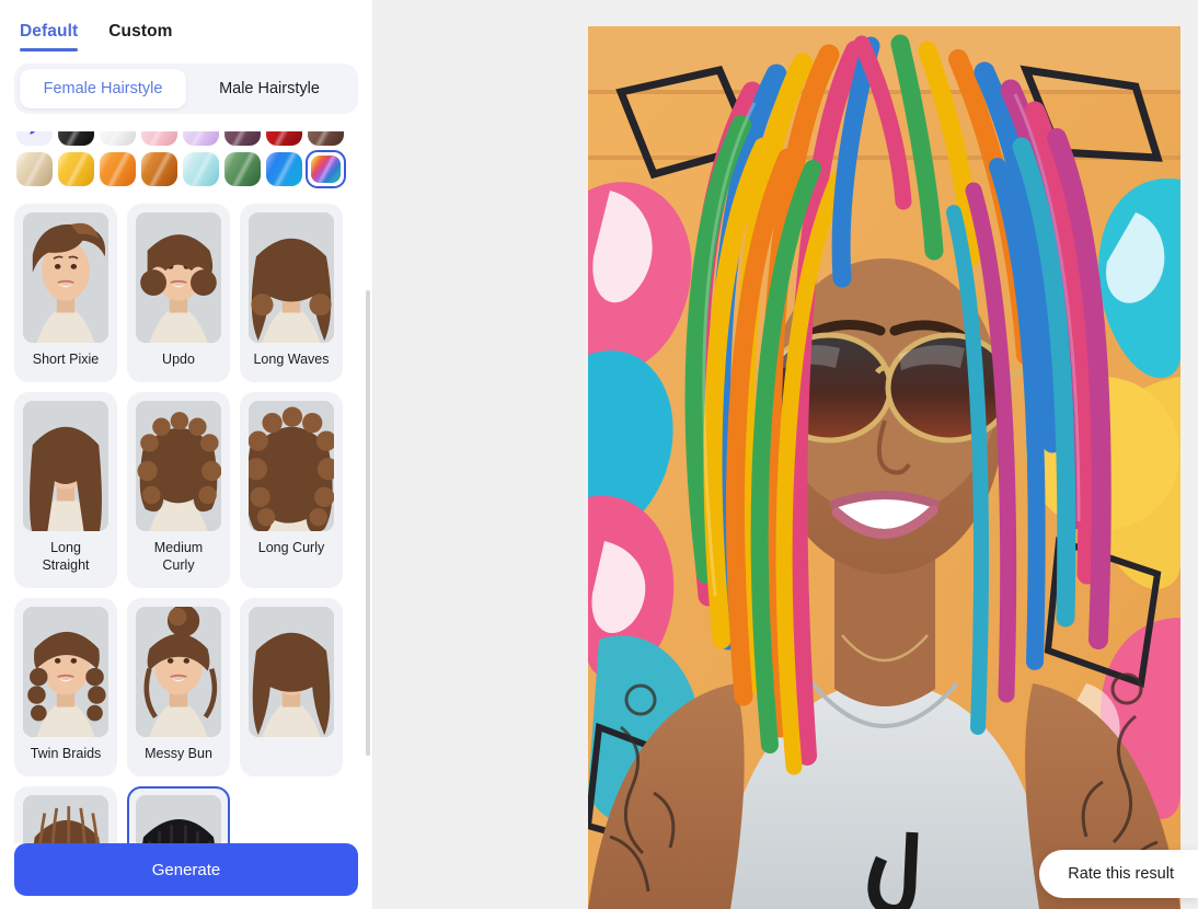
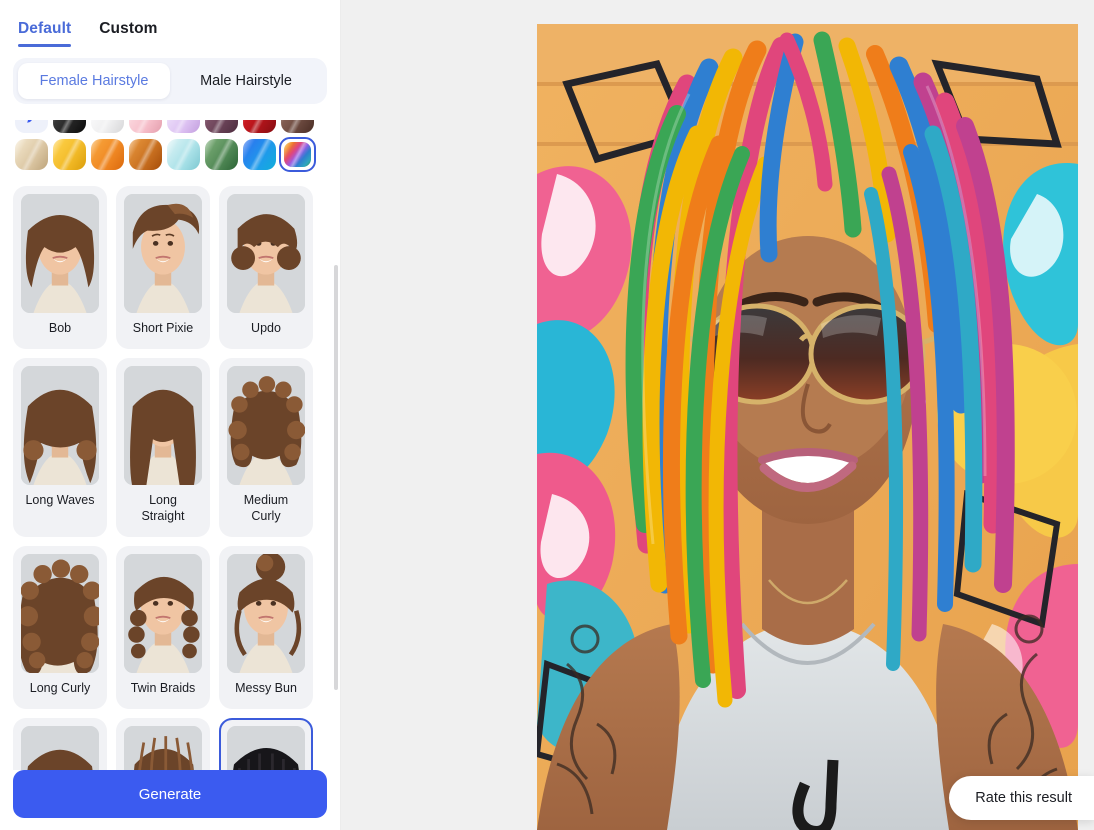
  Default
  Custom
  Female Hairstyle
  Male Hairstyle
+ Bob
  Short Pixie
  Updo
  Long Waves
  Long Straight
  Medium Curly
  Long Curly
  Twin Braids
  Messy Bun
  Generate
  Rate this result
